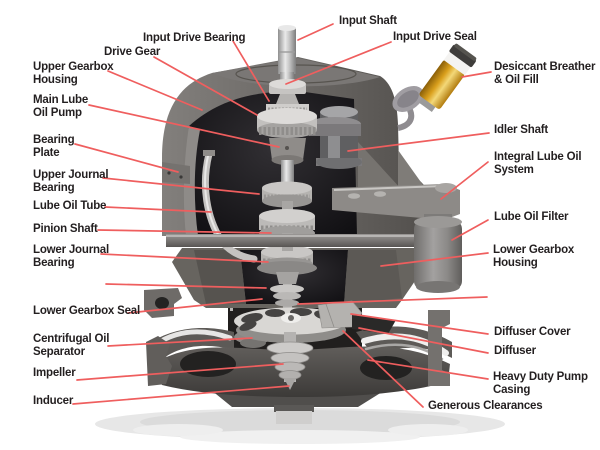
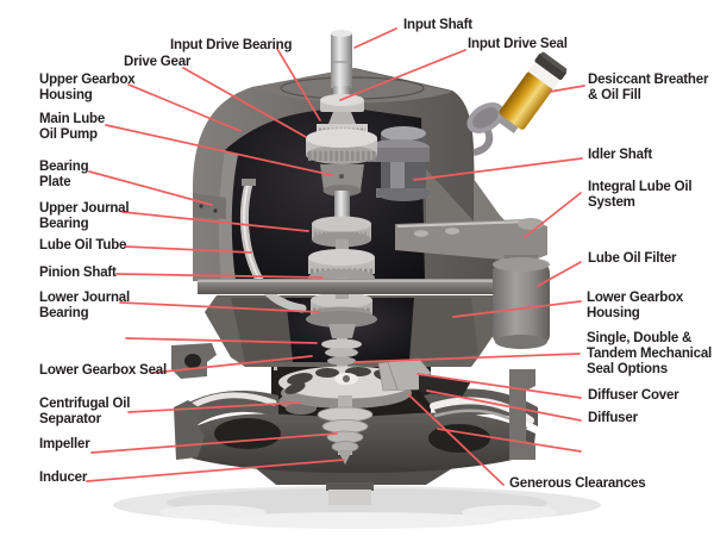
  Input Shaft
  Input Drive Bearing
  Input Drive Seal
  Drive Gear
  Upper Gearbox
  Housing
  Main Lube
  Oil Pump
  Bearing
  Plate
  Upper Journal
  Bearing
  Lube Oil Tube
  Pinion Shaft
  Lower Journal
  Bearing
  Lower Gearbox Seal
  Centrifugal Oil
  Separator
  Impeller
  Inducer
  Desiccant Breather
  & Oil Fill
  Idler Shaft
  Integral Lube Oil
  System
  Lube Oil Filter
  Lower Gearbox
  Housing
+ Single, Double &
+ Tandem Mechanical
+ Seal Options
  Diffuser Cover
  Diffuser
- Heavy Duty Pump
- Casing
  Generous Clearances
